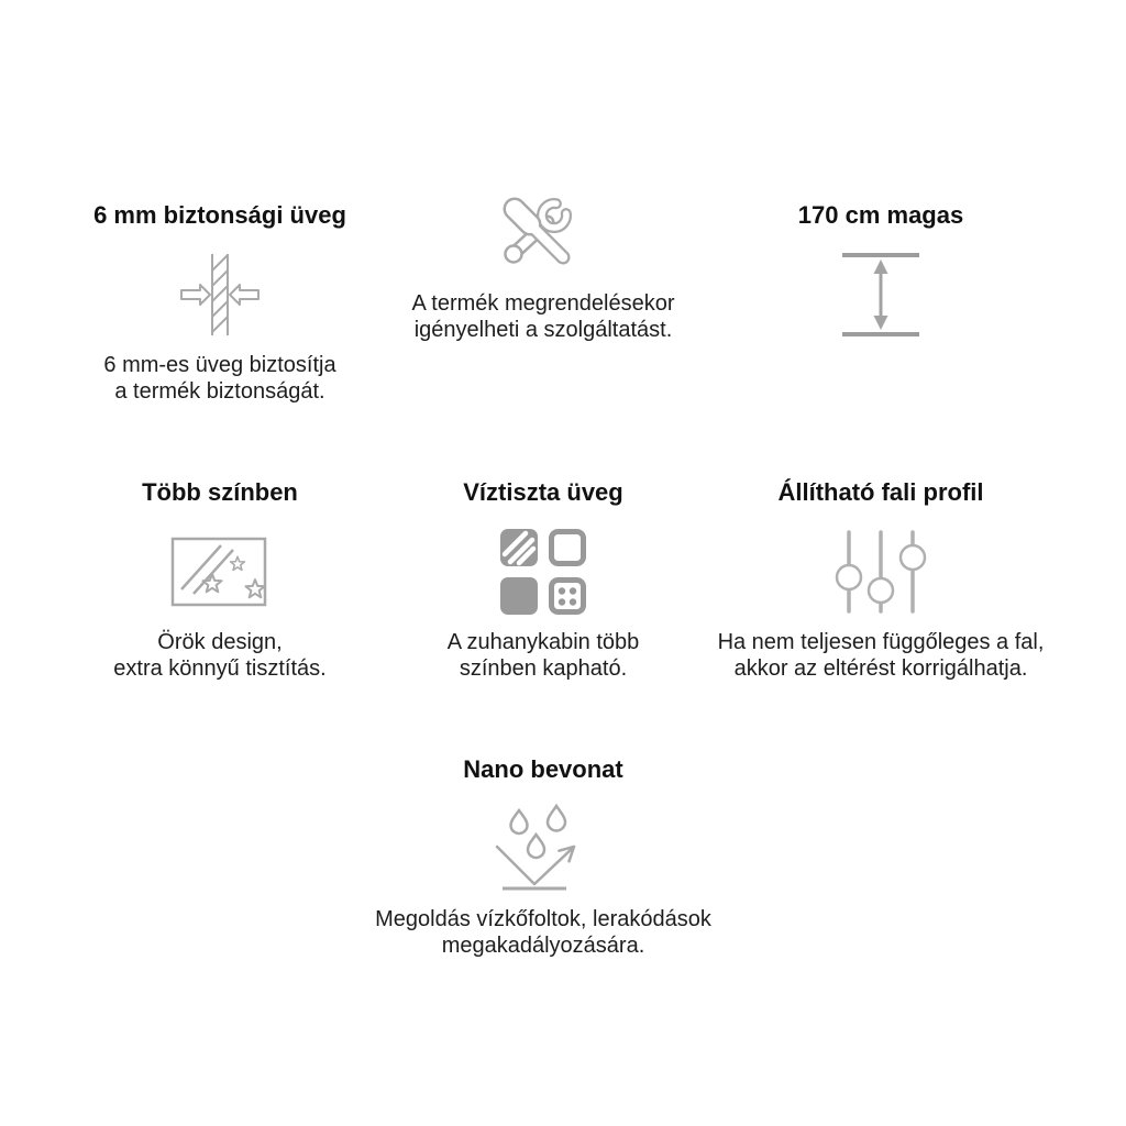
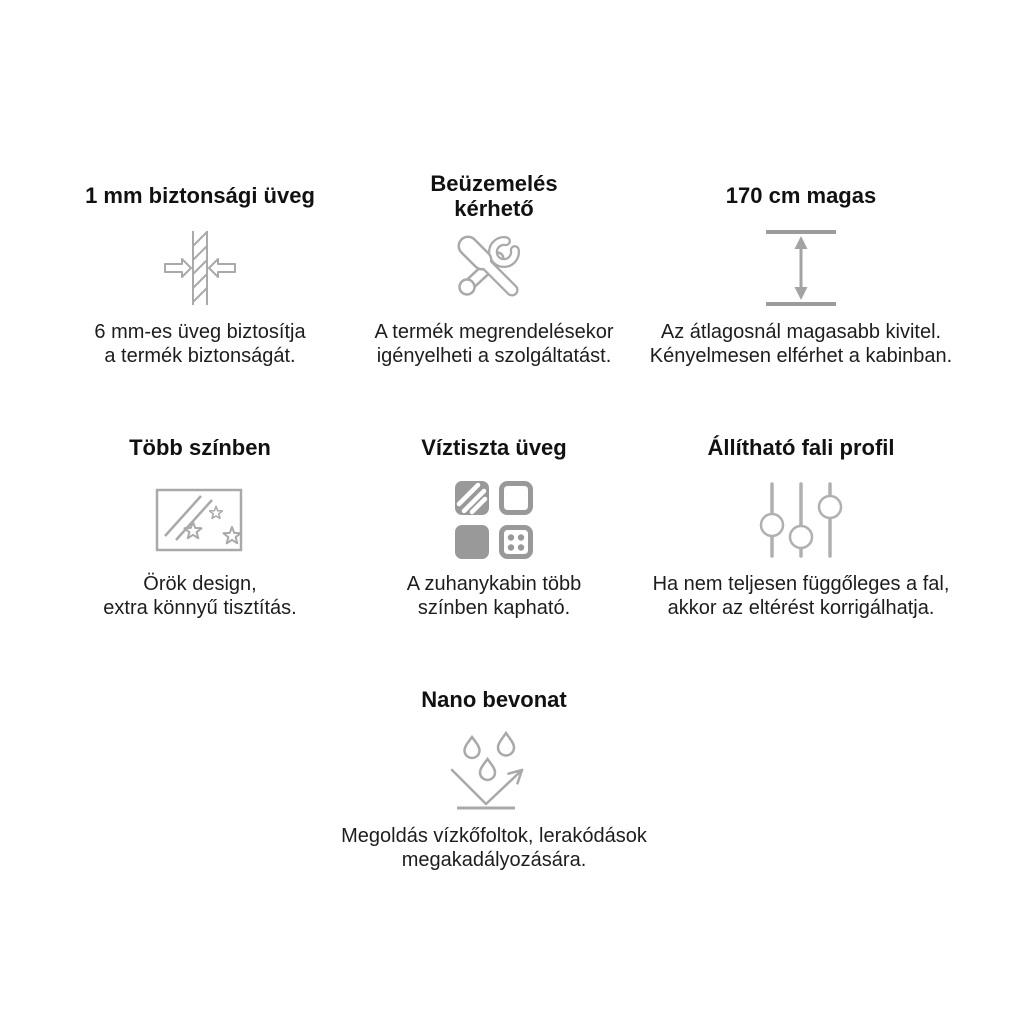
- 6 mm biztonsági üveg
+ 1 mm biztonsági üveg
  6 mm-es üveg biztosítja
  a termék biztonságát.
+ Beüzemelés
+ kérhető
  A termék megrendelésekor
  igényelheti a szolgáltatást.
  170 cm magas
+ Az átlagosnál magasabb kivitel.
+ Kényelmesen elférhet a kabinban.
  Több színben
  Örök design,
  extra könnyű tisztítás.
  Víztiszta üveg
  A zuhanykabin több
  színben kapható.
  Állítható fali profil
  Ha nem teljesen függőleges a fal,
  akkor az eltérést korrigálhatja.
  Nano bevonat
  Megoldás vízkőfoltok, lerakódások
  megakadályozására.
